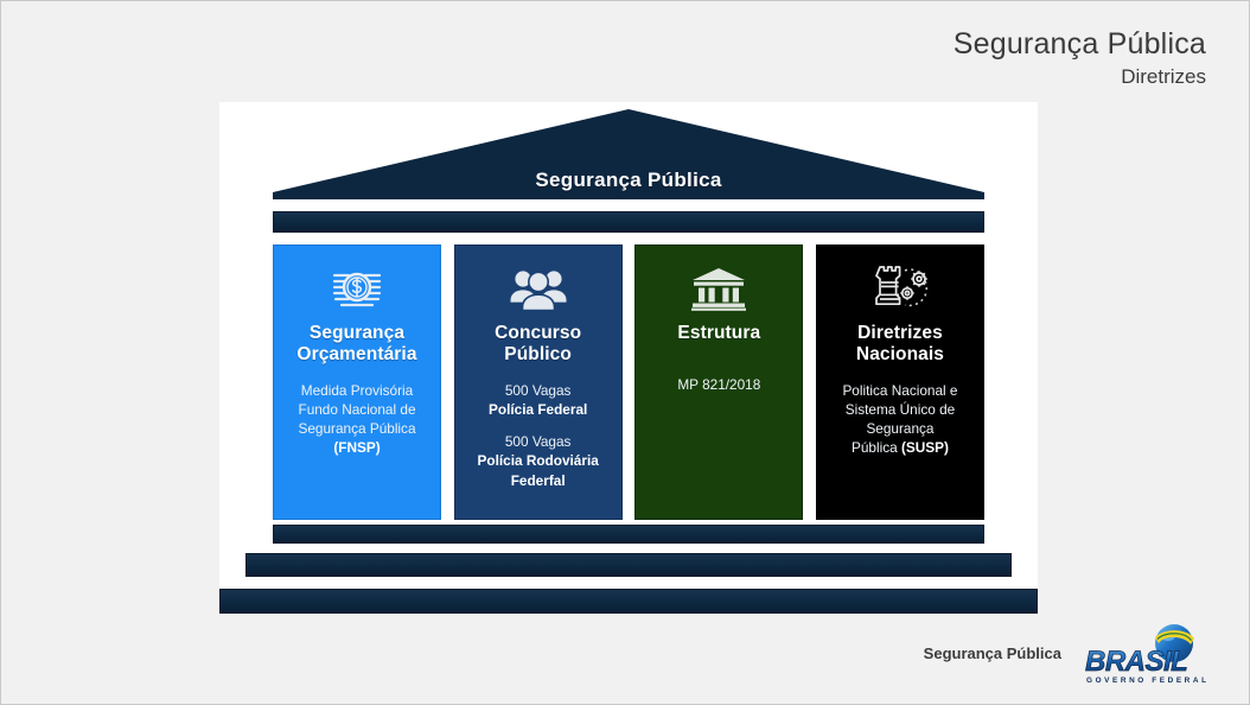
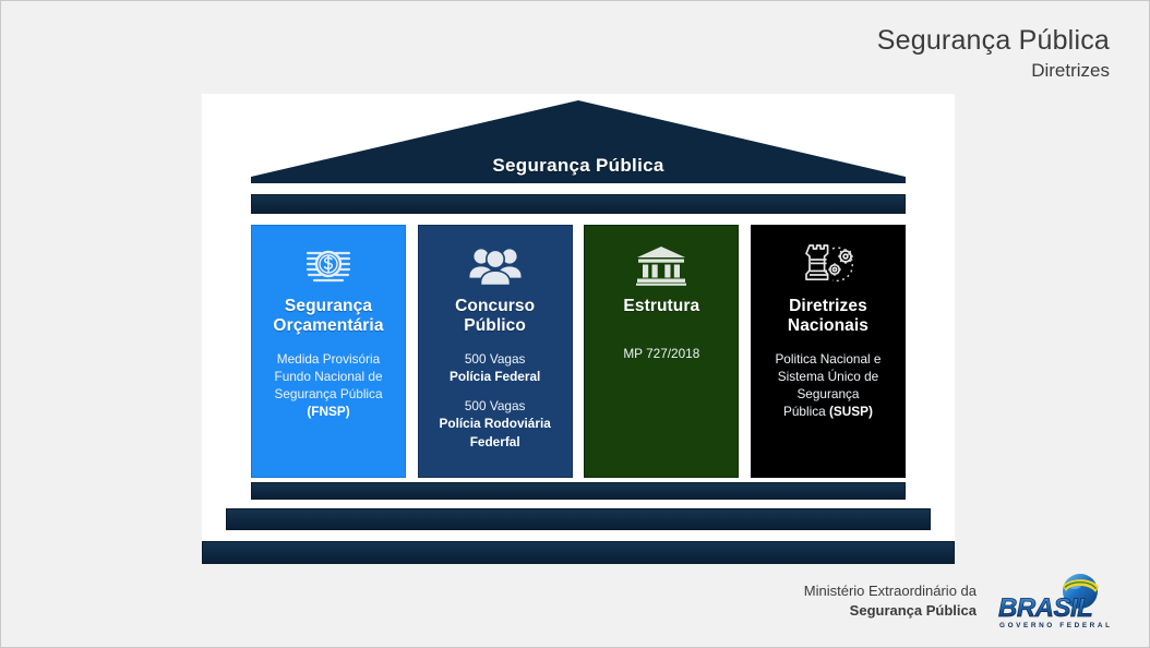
  Segurança Pública
  Diretrizes
  Segurança Pública
  Segurança
  Orçamentária
  Medida Provisória
  Fundo Nacional de
  Segurança Pública
  (FNSP)
  Concurso
  Público
  500 Vagas
  Polícia Federal
  500 Vagas
  Polícia Rodoviária
  Federfal
  Estrutura
- MP 821/2018
+ MP 727/2018
  Diretrizes
  Nacionais
  Politica Nacional e
  Sistema Único de
  Segurança
  Pública (SUSP)
+ Ministério Extraordinário da
  Segurança Pública
  BRASIL
